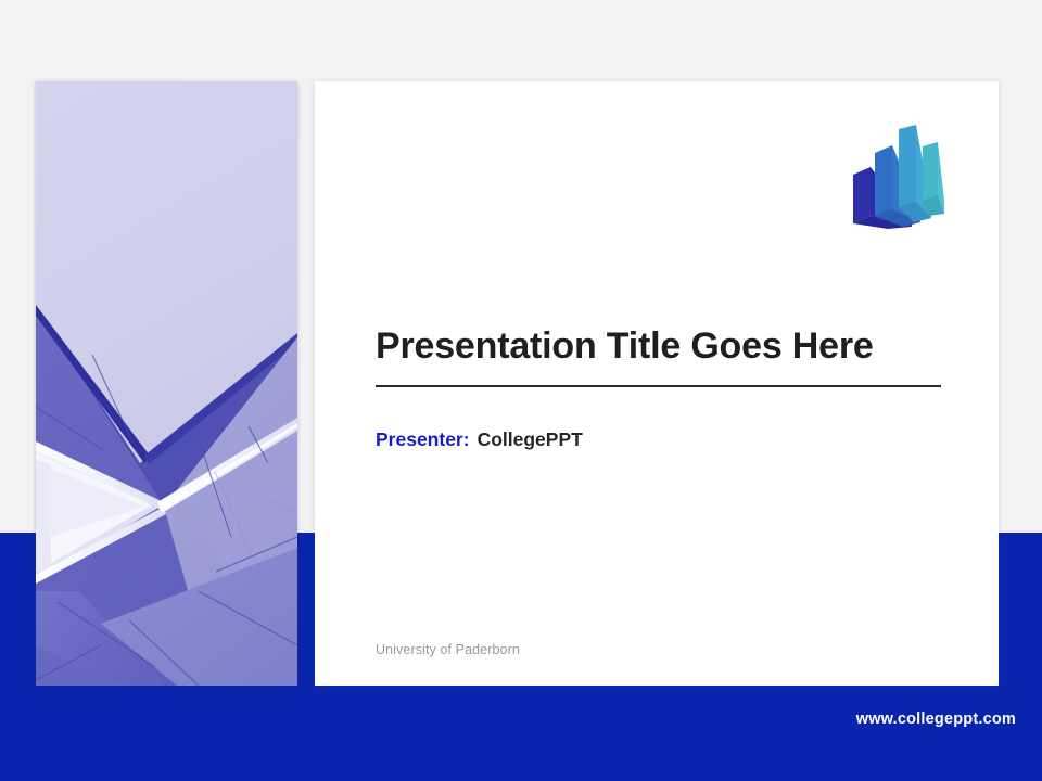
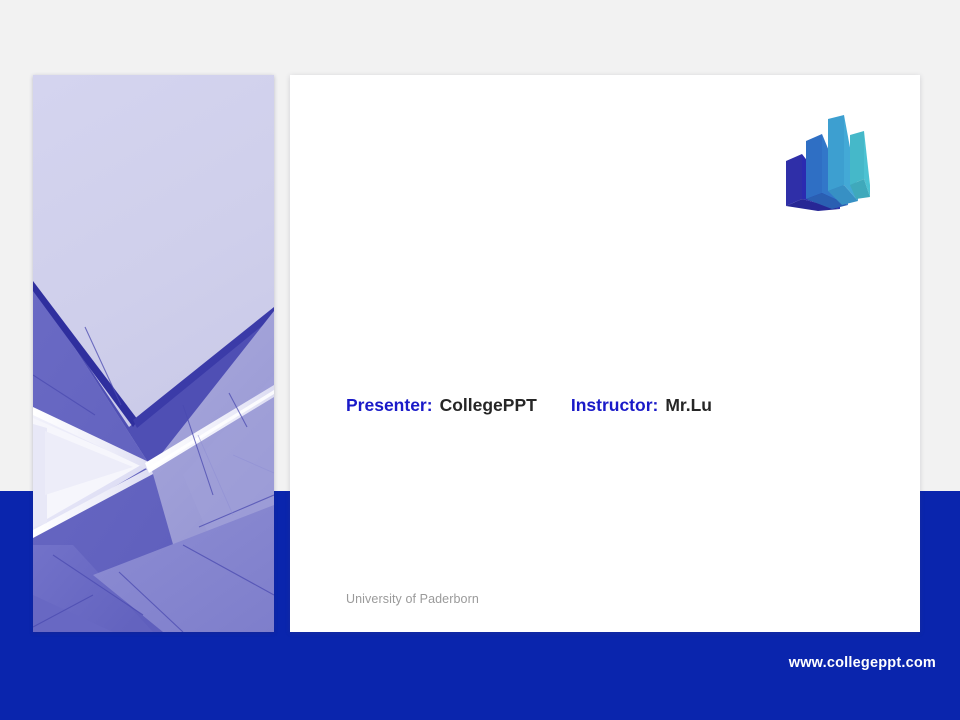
  www.collegeppt.com
- Presentation Title Goes Here
  Presenter:
  CollegePPT
+ Instructor:
+ Mr.Lu
  University of Paderborn
